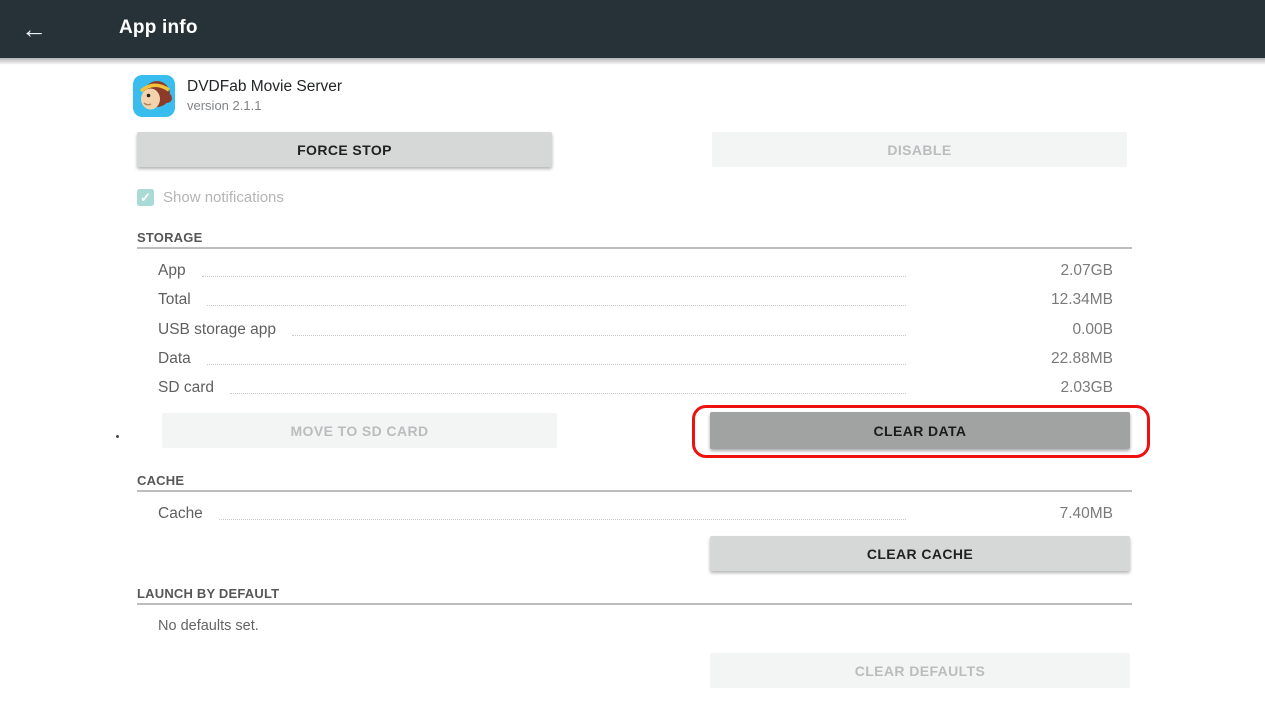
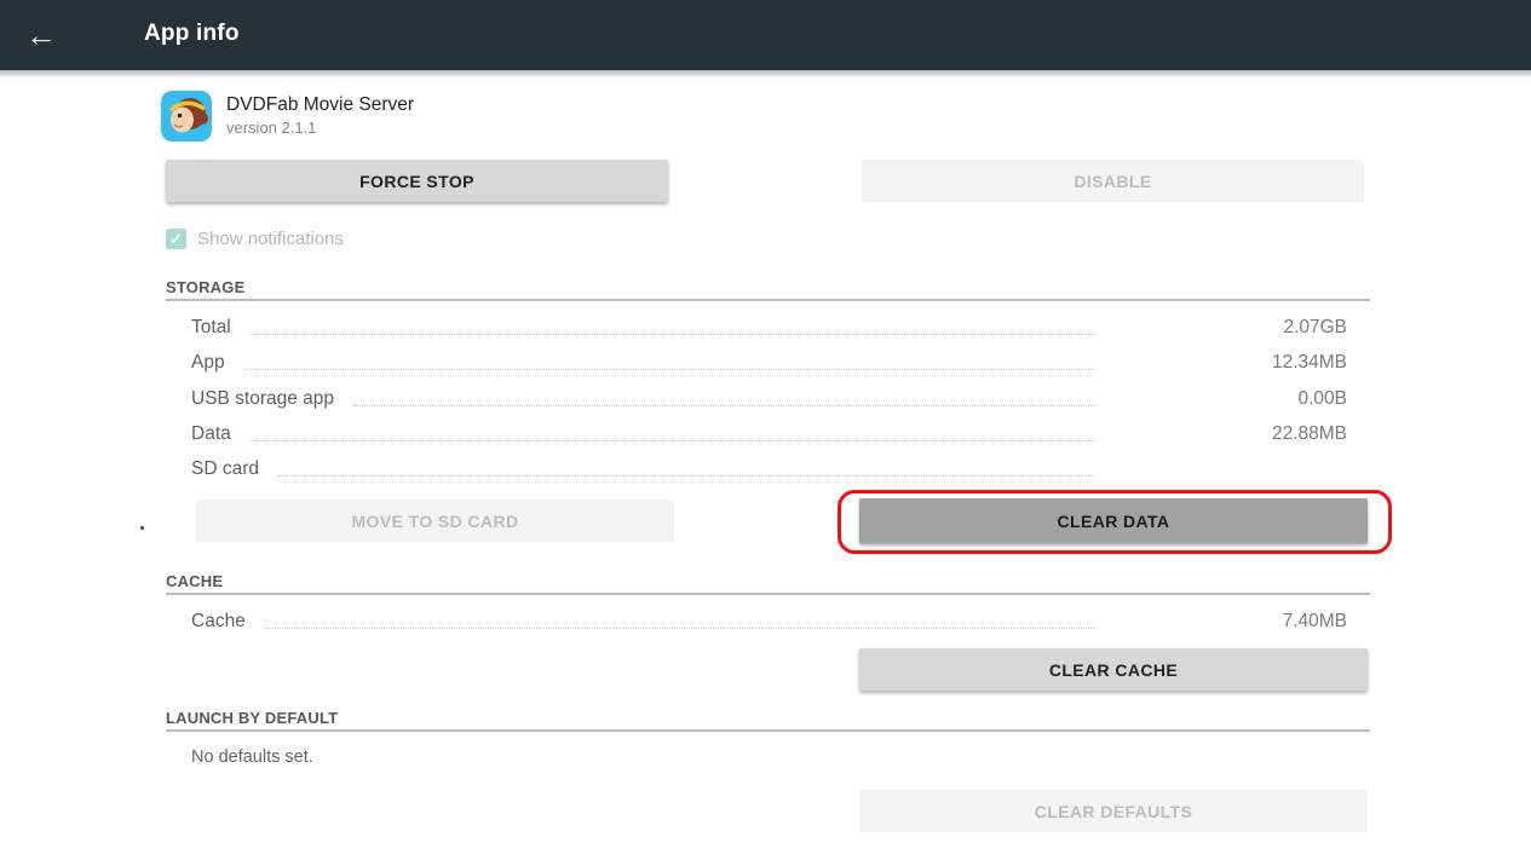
  ←
  App info
  DVDFab Movie Server
  version 2.1.1
  FORCE STOP
  DISABLE
  ✓
  Show notifications
  STORAGE
- App
+ Total
  2.07GB
- Total
+ App
  12.34MB
  USB storage app
  0.00B
  Data
  22.88MB
  SD card
- 2.03GB
  MOVE TO SD CARD
  CLEAR DATA
  CACHE
  Cache
  7.40MB
  CLEAR CACHE
  LAUNCH BY DEFAULT
  No defaults set.
  CLEAR DEFAULTS
